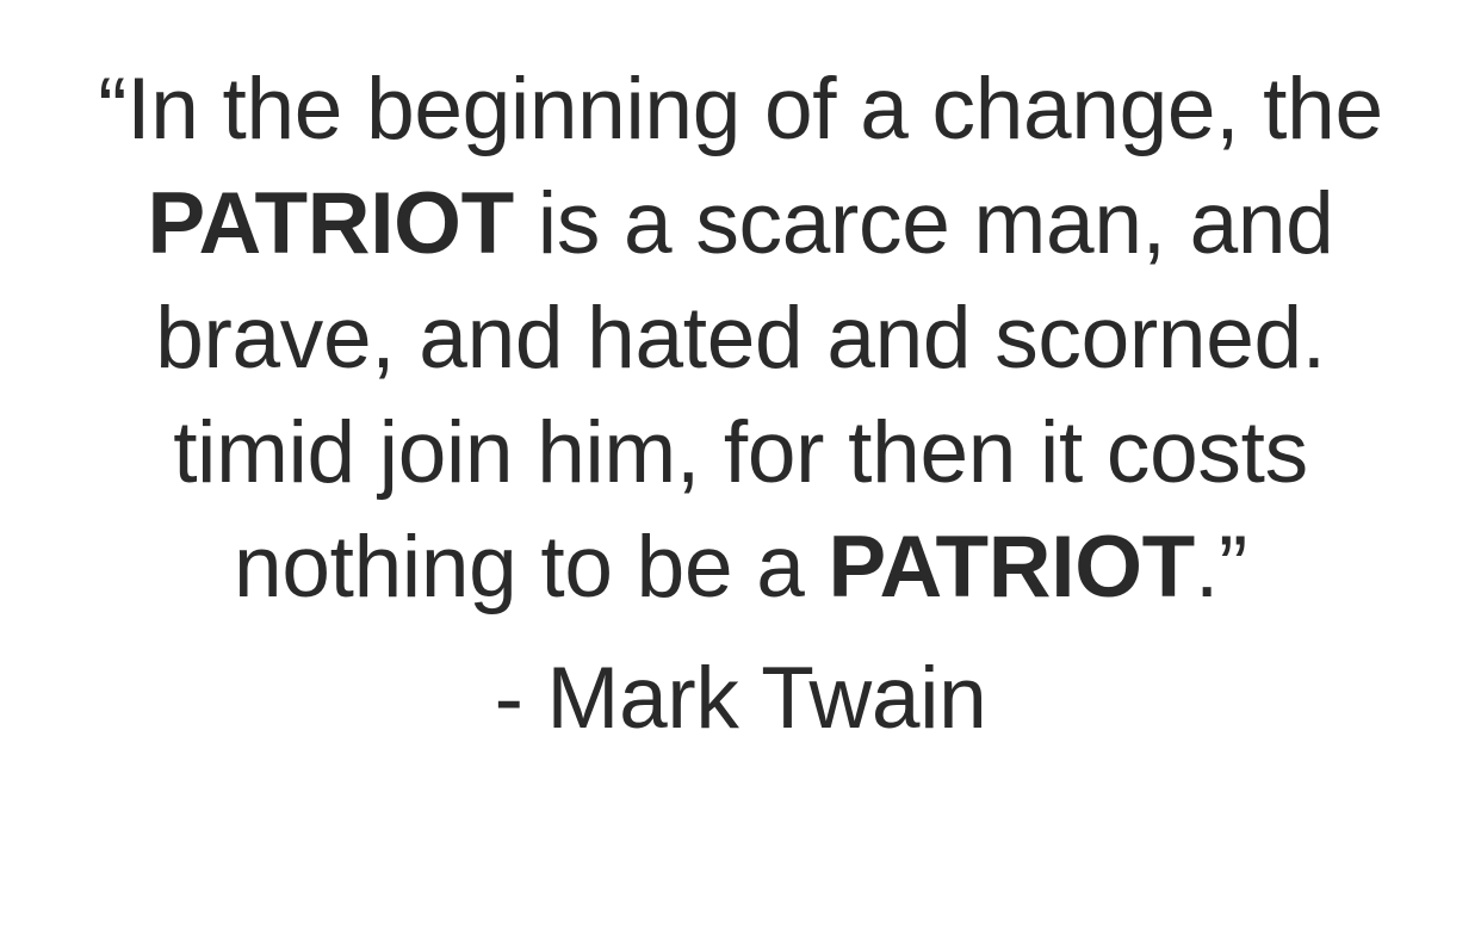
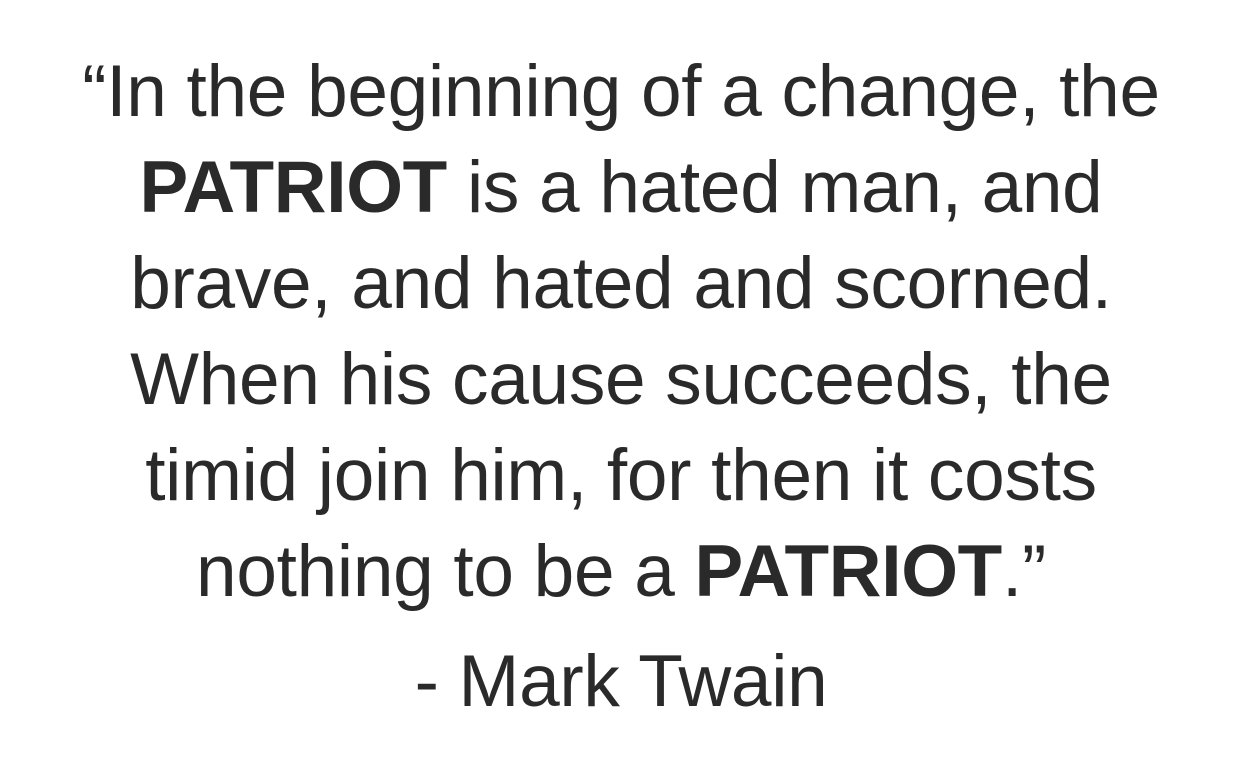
  “In the beginning of a change, the
- PATRIOT is a scarce man, and
+ PATRIOT is a hated man, and
  brave, and hated and scorned.
+ When his cause succeeds, the
  timid join him, for then it costs
  nothing to be a PATRIOT.”
  - Mark Twain
